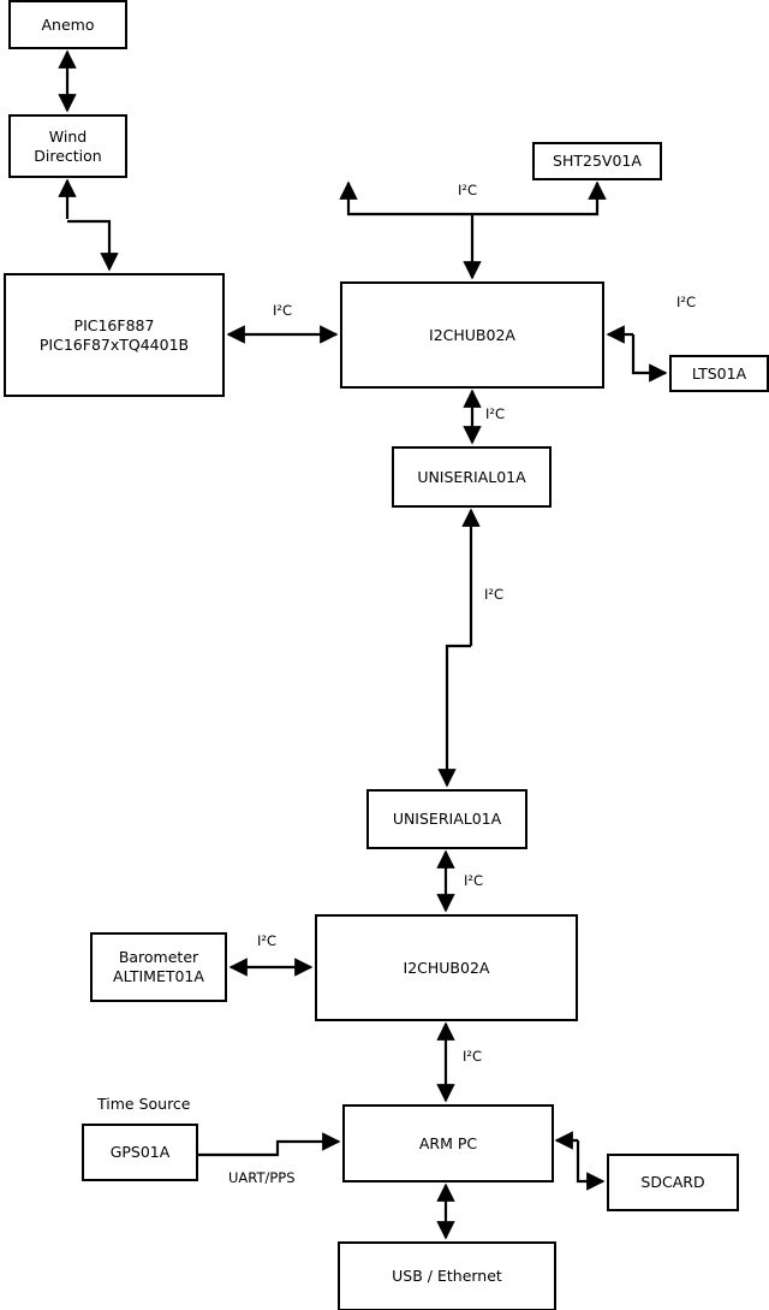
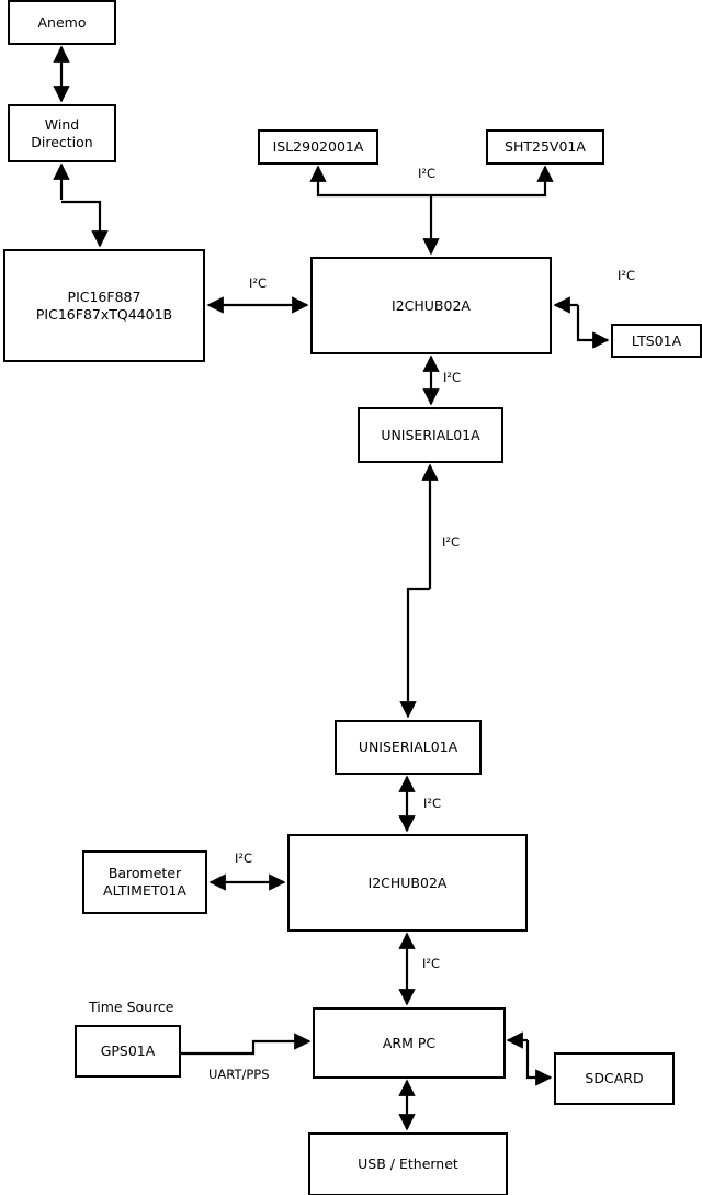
  Anemo
  Wind
  Direction
  PIC16F887
  PIC16F87xTQ4401B
+ ISL2902001A
  SHT25V01A
  I2CHUB02A
  LTS01A
  UNISERIAL01A
  UNISERIAL01A
  Barometer
  ALTIMET01A
  I2CHUB02A
  GPS01A
  ARM PC
  SDCARD
  USB / Ethernet
  I²C
  I²C
  I²C
  I²C
  I²C
  I²C
  I²C
  I²C
  UART/PPS
  Time Source
